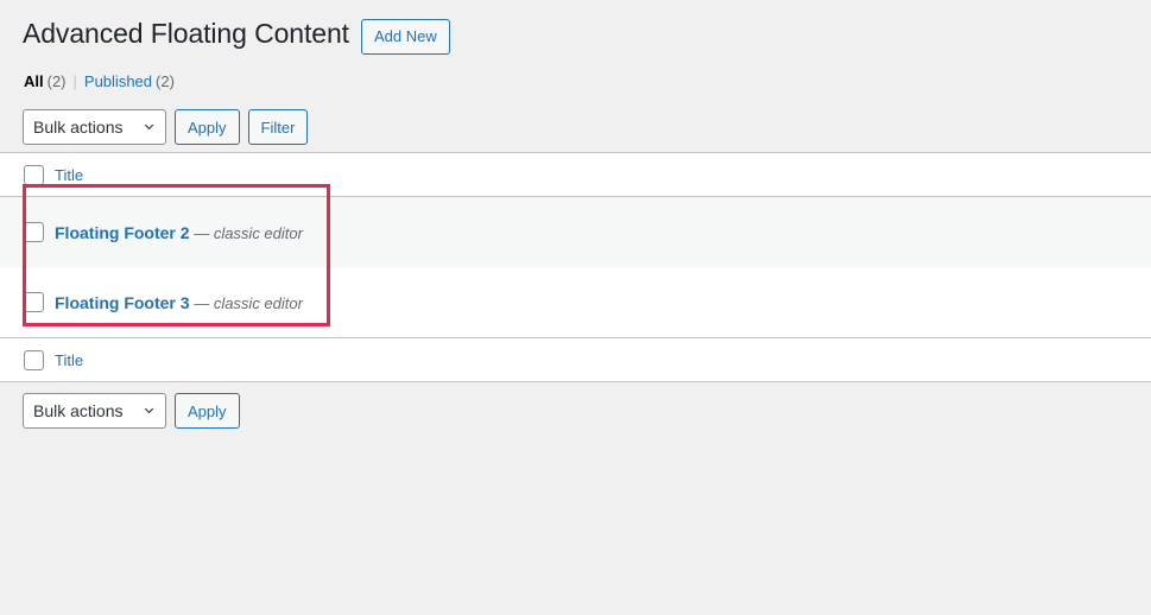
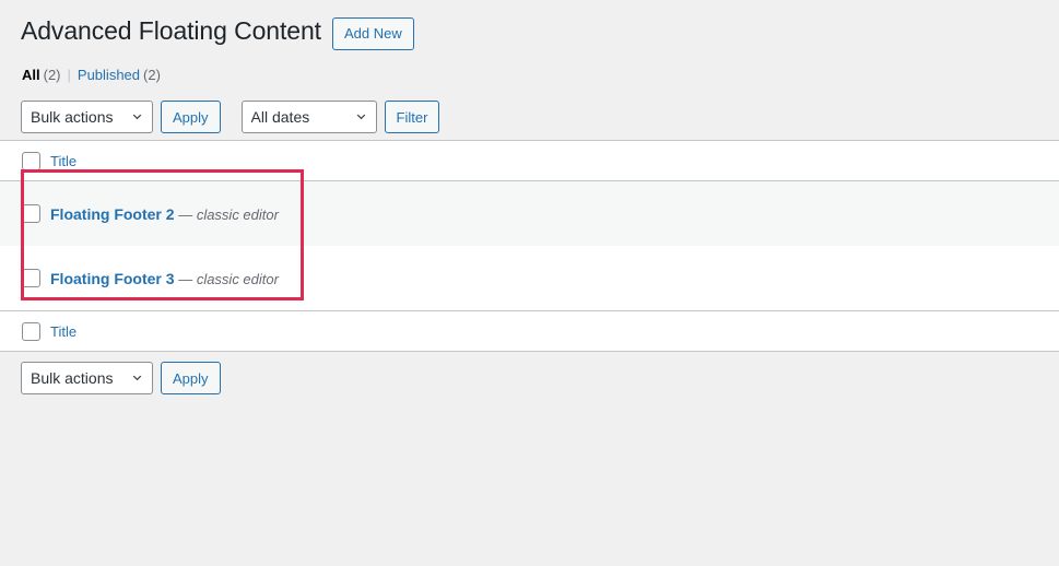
  Advanced Floating Content
  Add New
  All
  (2)
  |
  Published
  (2)
  Bulk actions
  Apply
+ All dates
  Filter
  	Title
  	Floating Footer 2 — classic editor
  	Floating Footer 3 — classic editor
  	Title
  Bulk actions
  Apply
